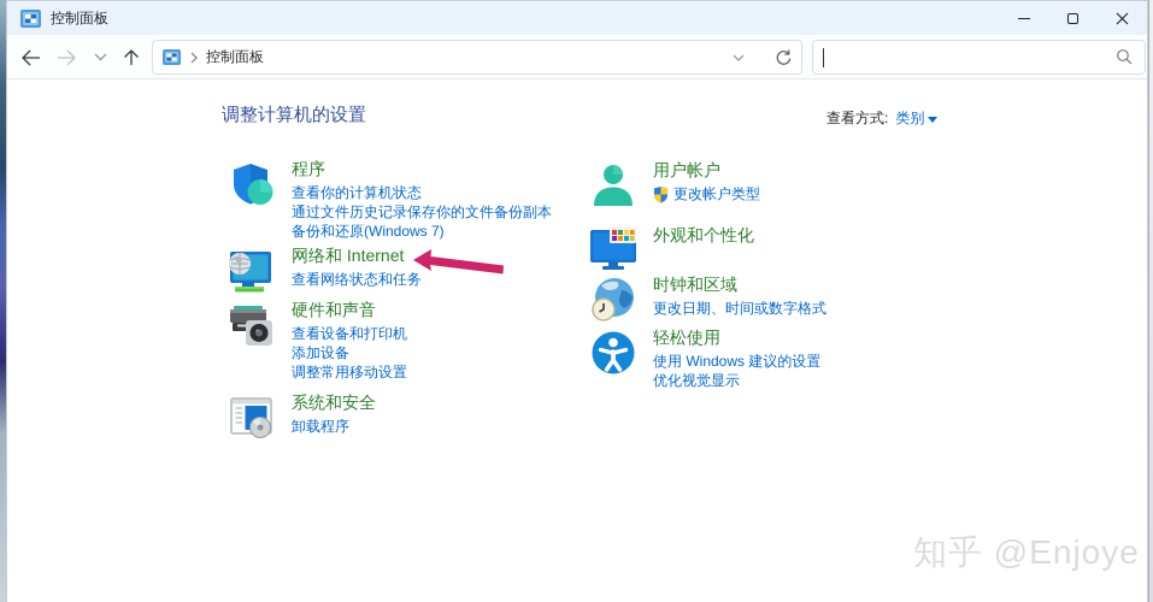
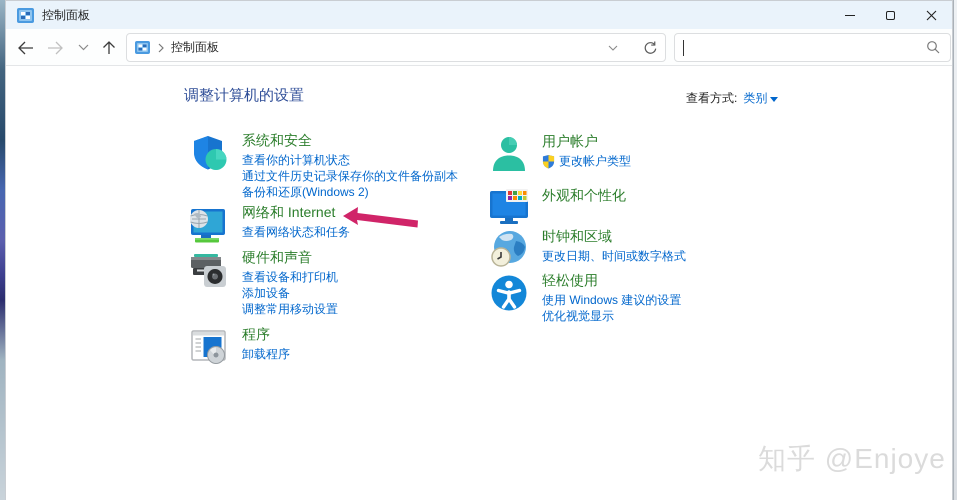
  控制面板
  控制面板
  调整计算机的设置
  查看方式:
  类别
- 程序
+ 系统和安全
  查看你的计算机状态
  通过文件历史记录保存你的文件备份副本
- 备份和还原(Windows 7)
+ 备份和还原(Windows 2)
  网络和 Internet
  查看网络状态和任务
  硬件和声音
  查看设备和打印机
  添加设备
  调整常用移动设置
- 系统和安全
+ 程序
  卸载程序
  用户帐户
  更改帐户类型
  外观和个性化
  时钟和区域
  更改日期、时间或数字格式
  轻松使用
  使用 Windows 建议的设置
  优化视觉显示
  知乎 @Enjoye
